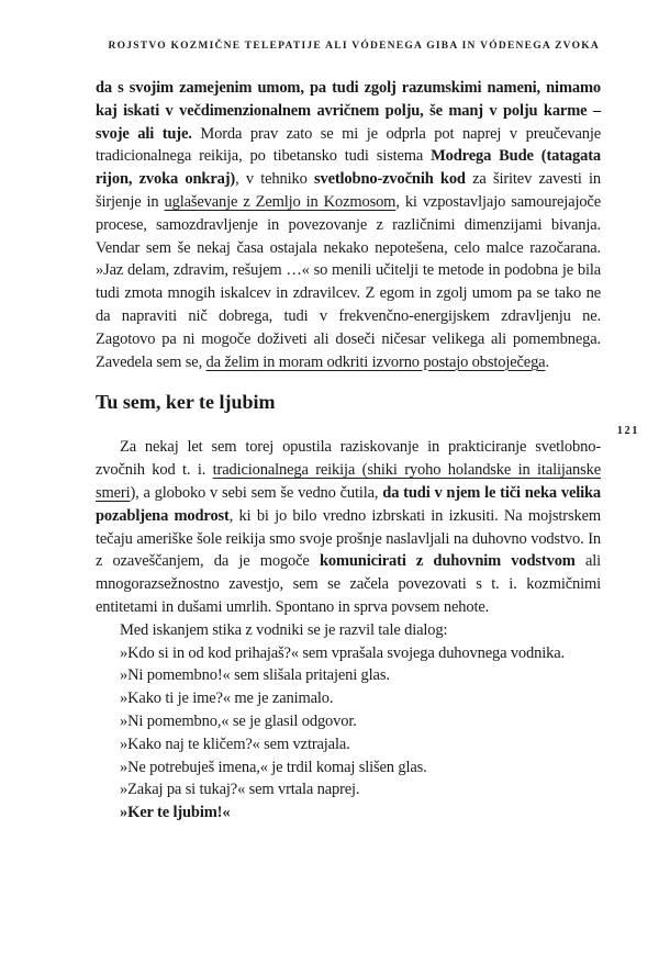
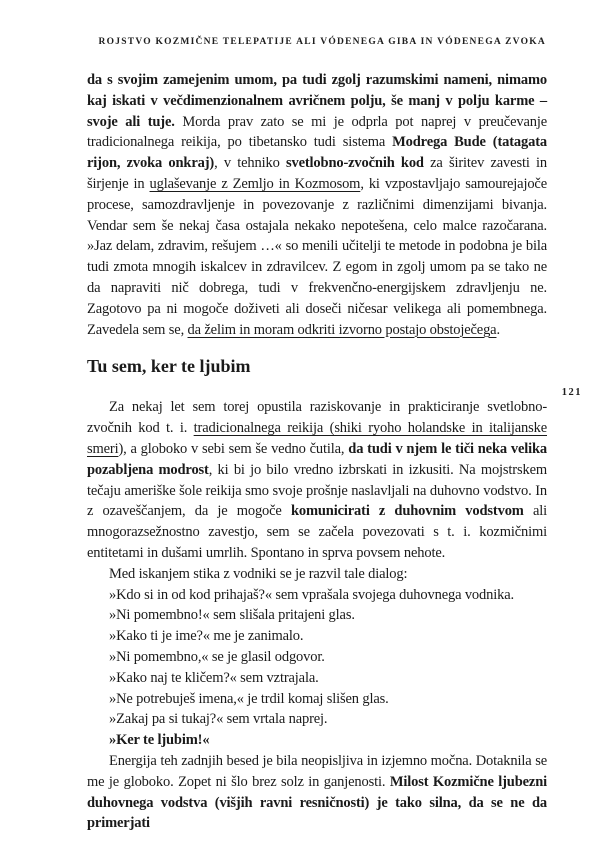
  ROJSTVO KOZMIČNE TELEPATIJE ALI VÓDENEGA GIBA IN VÓDENEGA ZVOKA
  121
  da s svojim zamejenim umom, pa tudi zgolj razumskimi nameni, nimamo kaj iskati v večdimenzionalnem avričnem polju, še manj v polju karme – svoje ali tuje. Morda prav zato se mi je odprla pot naprej v preučevanje tradicionalnega reikija, po tibetansko tudi sistema Modrega Bude (tatagata rijon, zvoka onkraj), v tehniko svetlobno-zvočnih kod za širitev zavesti in širjenje in uglaševanje z Zemljo in Kozmosom, ki vzpostavljajo samourejajoče procese, samozdravljenje in povezovanje z različnimi dimenzijami bivanja. Vendar sem še nekaj časa ostajala nekako nepotešena, celo malce razočarana. »Jaz delam, zdravim, rešujem …« so menili učitelji te metode in podobna je bila tudi zmota mnogih iskalcev in zdravilcev. Z egom in zgolj umom pa se tako ne da napraviti nič dobrega, tudi v frekvenčno-energijskem zdravljenju ne. Zagotovo pa ni mogoče doživeti ali doseči ničesar velikega ali pomembnega. Zavedela sem se, da želim in moram odkriti izvorno postajo obstoječega.
  Tu sem, ker te ljubim
  Za nekaj let sem torej opustila raziskovanje in prakticiranje svetlobno-zvočnih kod t. i. tradicionalnega reikija (shiki ryoho holandske in italijanske smeri), a globoko v sebi sem še vedno čutila, da tudi v njem le tiči neka velika pozabljena modrost, ki bi jo bilo vredno izbrskati in izkusiti. Na mojstrskem tečaju ameriške šole reikija smo svoje prošnje naslavljali na duhovno vodstvo. In z ozaveščanjem, da je mogoče komunicirati z duhovnim vodstvom ali mnogorazsežnostno zavestjo, sem se začela povezovati s t. i. kozmičnimi entitetami in dušami umrlih. Spontano in sprva povsem nehote.
  Med iskanjem stika z vodniki se je razvil tale dialog:
  »Kdo si in od kod prihajaš?« sem vprašala svojega duhovnega vodnika.
  »Ni pomembno!« sem slišala pritajeni glas.
  »Kako ti je ime?« me je zanimalo.
  »Ni pomembno,« se je glasil odgovor.
  »Kako naj te kličem?« sem vztrajala.
  »Ne potrebuješ imena,« je trdil komaj slišen glas.
  »Zakaj pa si tukaj?« sem vrtala naprej.
  »Ker te ljubim!«
+ Energija teh zadnjih besed je bila neopisljiva in izjemno močna. Dotaknila se me je globoko. Zopet ni šlo brez solz in ganjenosti. Milost Kozmične ljubezni duhovnega vodstva (višjih ravni resničnosti) je tako silna, da se ne da primerjati
